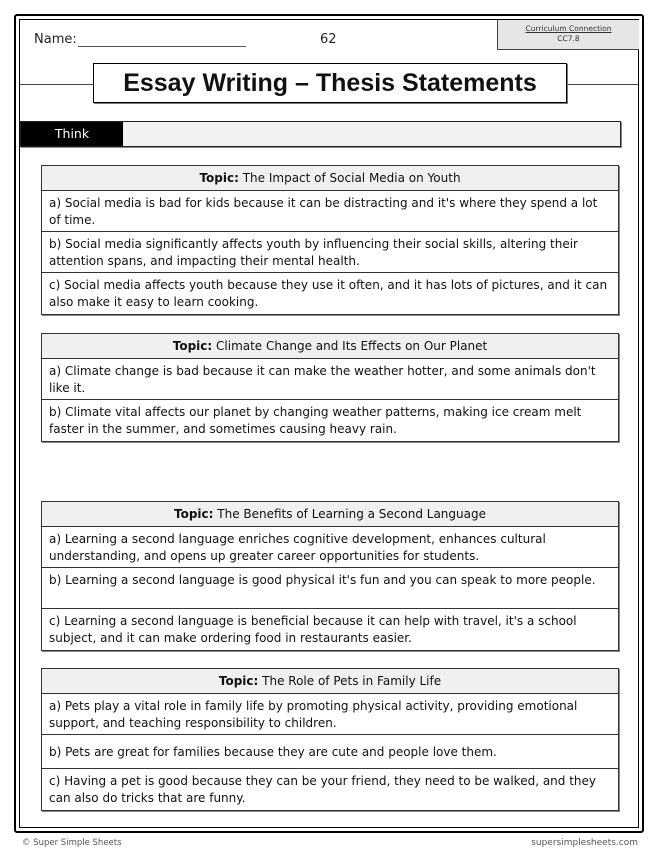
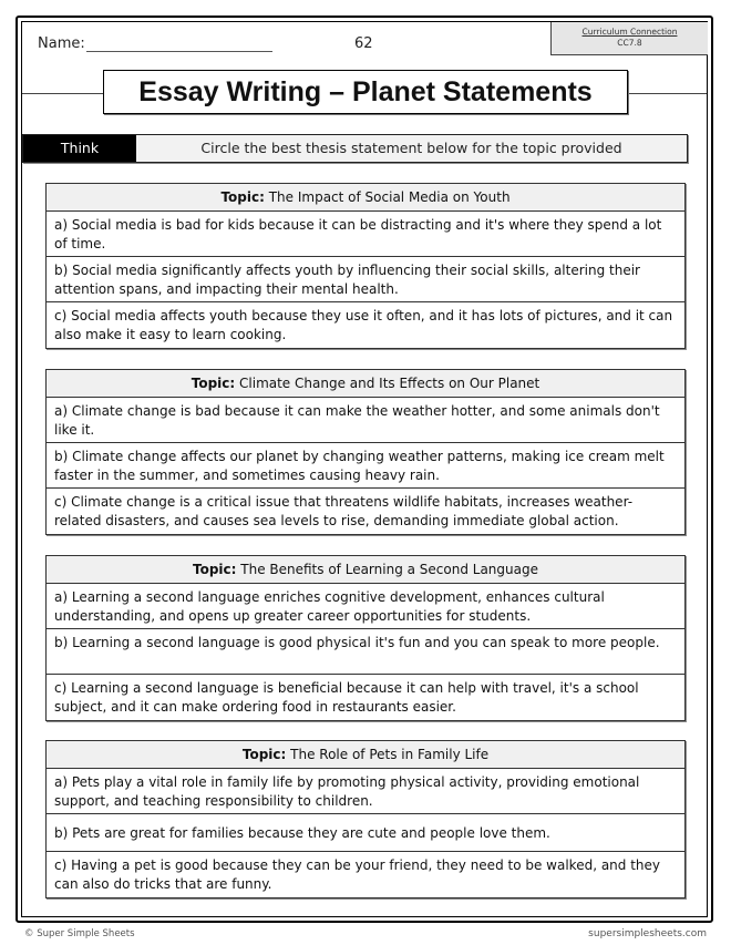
  Name:
  62
  Curriculum Connection
  CC7.8
- Essay Writing – Thesis Statements
+ Essay Writing – Planet Statements
  Think
+ Circle the best thesis statement below for the topic provided
  Topic: The Impact of Social Media on Youth
  a) Social media is bad for kids because it can be distracting and it's where they spend a lot of time.
  b) Social media significantly affects youth by influencing their social skills, altering their attention spans, and impacting their mental health.
  c) Social media affects youth because they use it often, and it has lots of pictures, and it can also make it easy to learn cooking.
  Topic: Climate Change and Its Effects on Our Planet
  a) Climate change is bad because it can make the weather hotter, and some animals don't like it.
- b) Climate vital affects our planet by changing weather patterns, making ice cream melt faster in the summer, and sometimes causing heavy rain.
+ b) Climate change affects our planet by changing weather patterns, making ice cream melt faster in the summer, and sometimes causing heavy rain.
+ c) Climate change is a critical issue that threatens wildlife habitats, increases weather-related disasters, and causes sea levels to rise, demanding immediate global action.
  Topic: The Benefits of Learning a Second Language
  a) Learning a second language enriches cognitive development, enhances cultural understanding, and opens up greater career opportunities for students.
  b) Learning a second language is good physical it's fun and you can speak to more people.
  c) Learning a second language is beneficial because it can help with travel, it's a school subject, and it can make ordering food in restaurants easier.
  Topic: The Role of Pets in Family Life
  a) Pets play a vital role in family life by promoting physical activity, providing emotional support, and teaching responsibility to children.
  b) Pets are great for families because they are cute and people love them.
  c) Having a pet is good because they can be your friend, they need to be walked, and they can also do tricks that are funny.
  © Super Simple Sheets
  supersimplesheets.com
